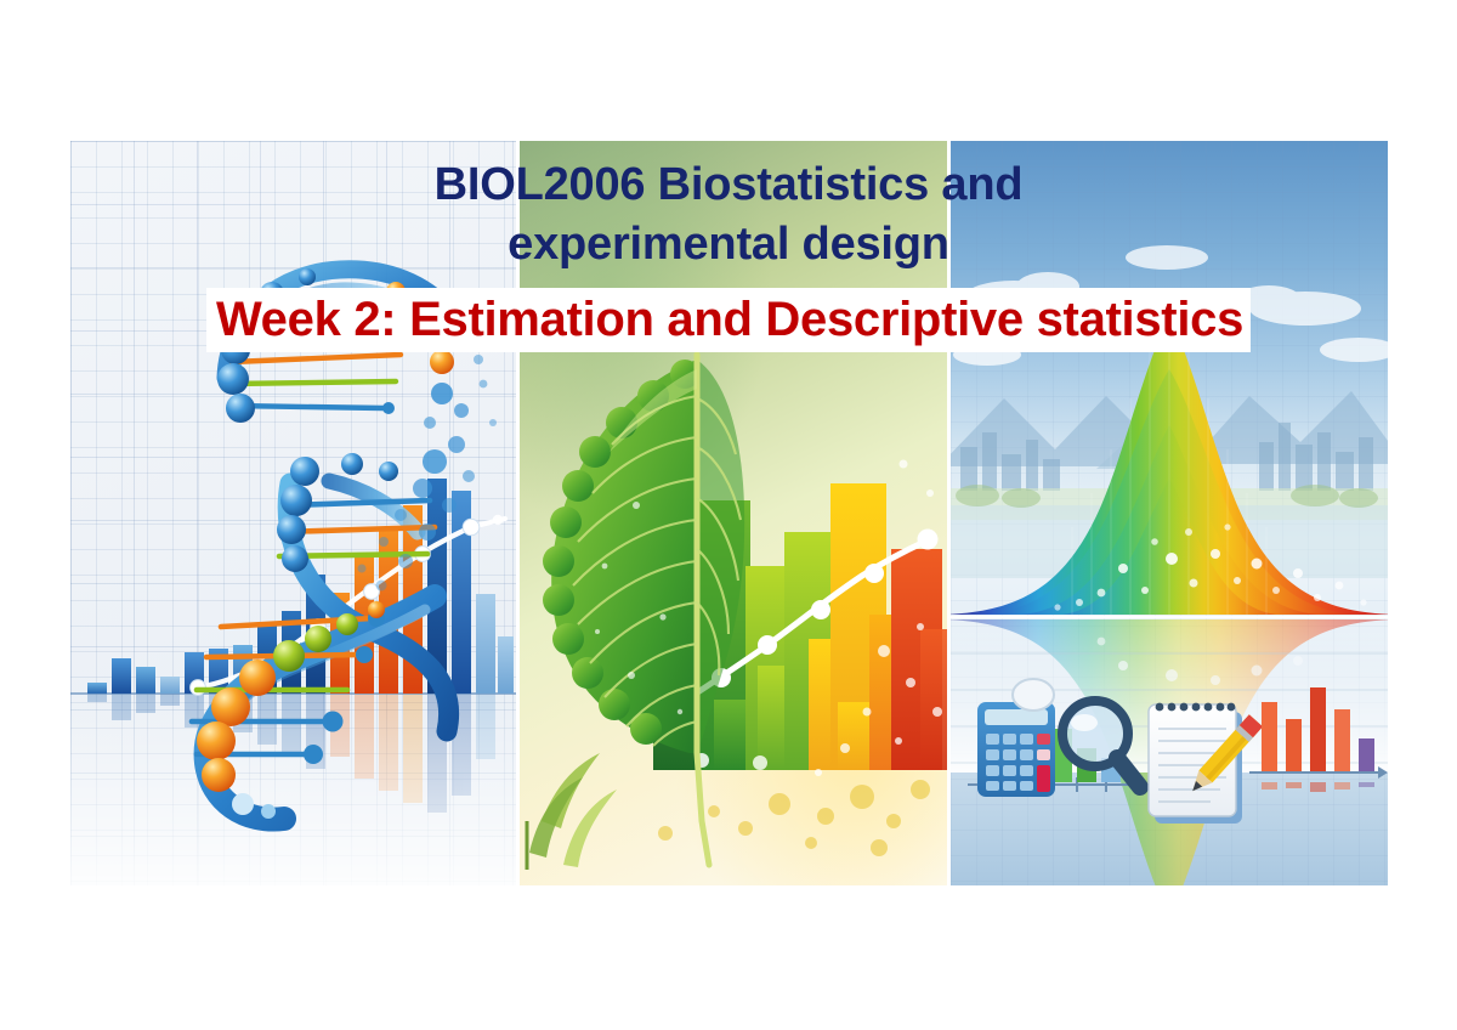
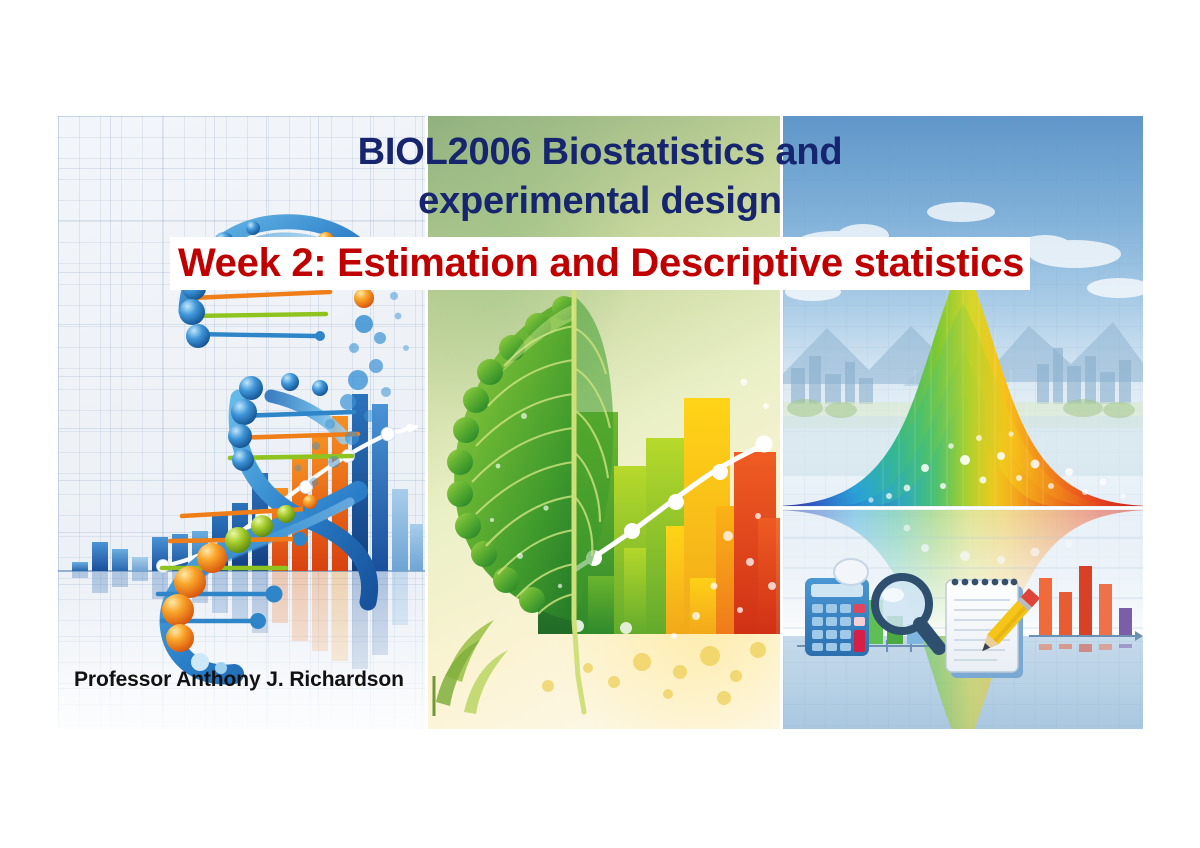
  BIOL2006 Biostatistics and
  experimental design
  Week 2: Estimation and Descriptive statistics
+ Professor Anthony J. Richardson
